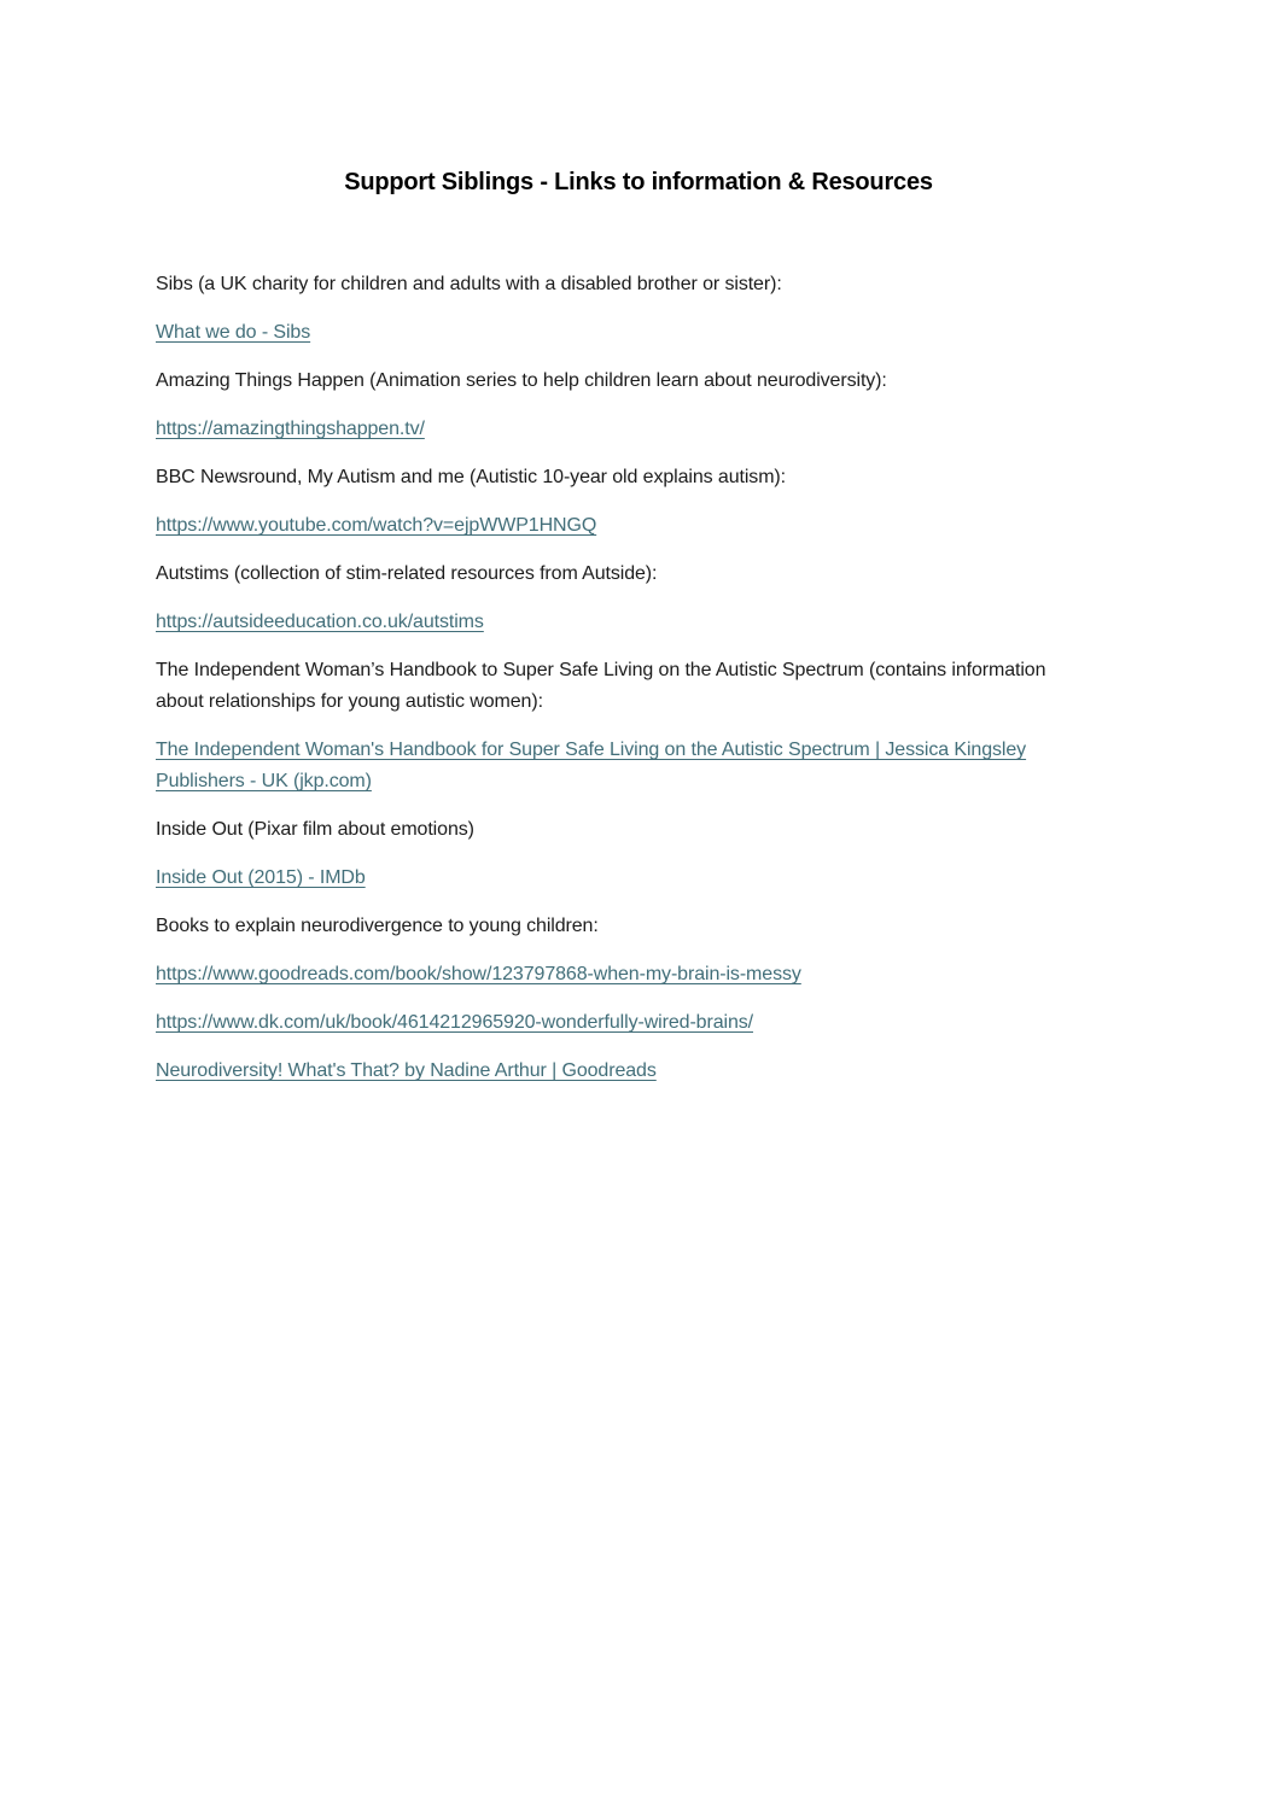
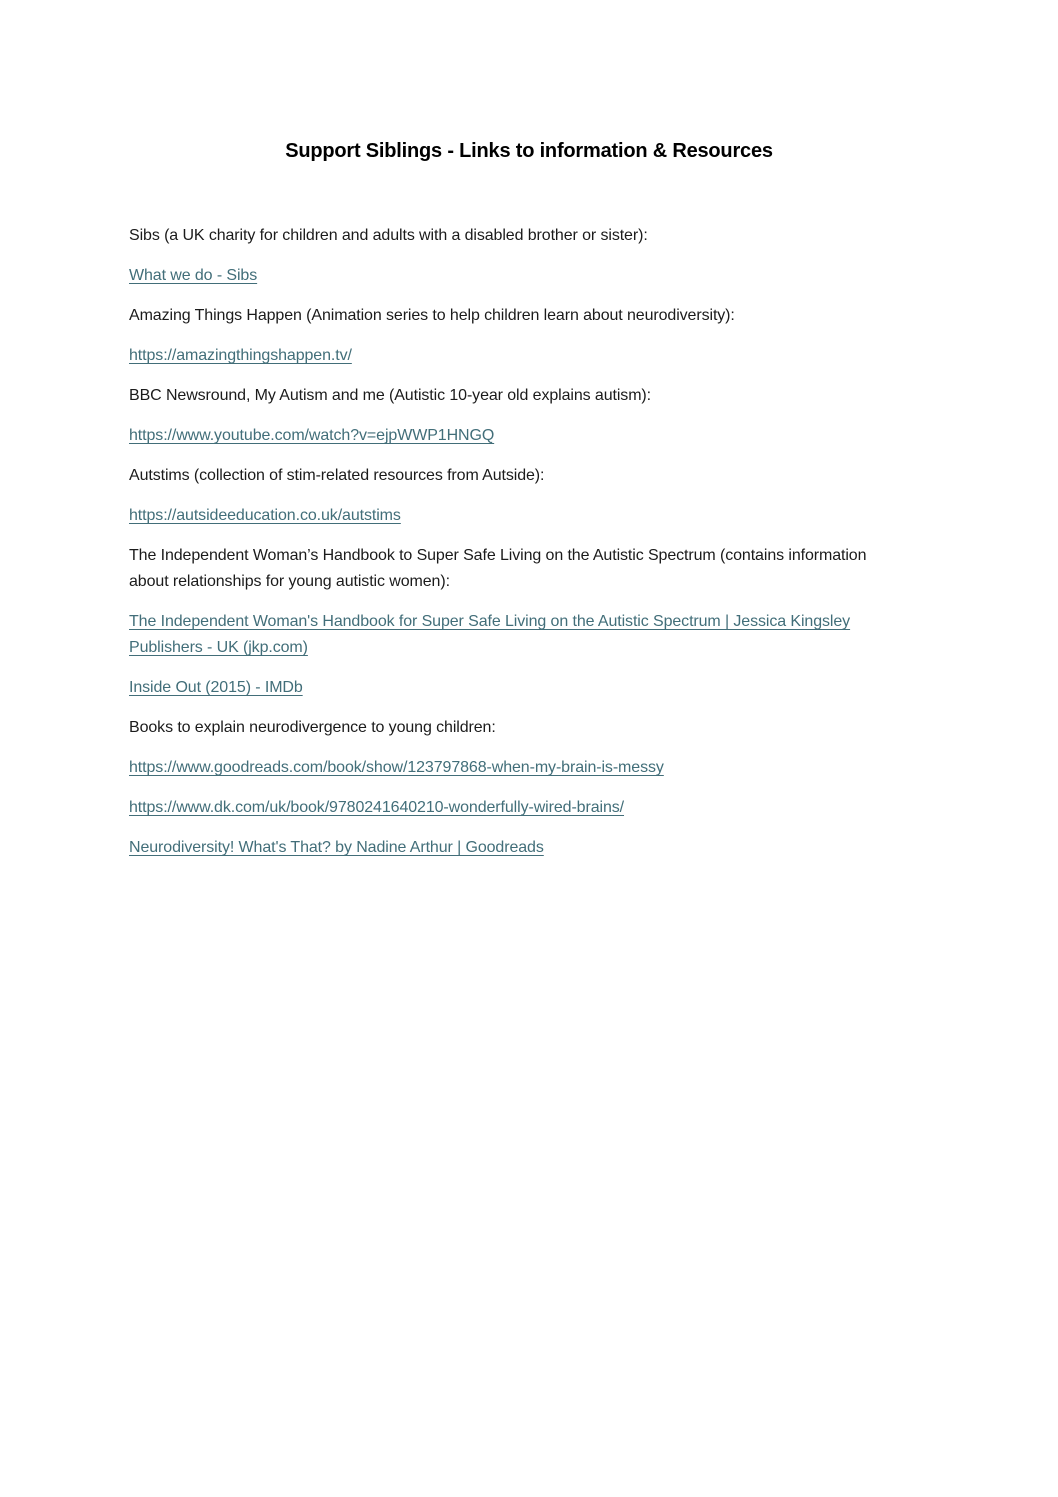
  Support Siblings - Links to information & Resources
  Sibs (a UK charity for children and adults with a disabled brother or sister):
  What we do - Sibs
  Amazing Things Happen (Animation series to help children learn about neurodiversity):
  https://amazingthingshappen.tv/
  BBC Newsround, My Autism and me (Autistic 10-year old explains autism):
  https://www.youtube.com/watch?v=ejpWWP1HNGQ
  Autstims (collection of stim-related resources from Autside):
  https://autsideeducation.co.uk/autstims
  The Independent Woman’s Handbook to Super Safe Living on the Autistic Spectrum (contains information about relationships for young autistic women):
  The Independent Woman's Handbook for Super Safe Living on the Autistic Spectrum | Jessica Kingsley Publishers - UK (jkp.com)
- Inside Out (Pixar film about emotions)
  Inside Out (2015) - IMDb
  Books to explain neurodivergence to young children:
  https://www.goodreads.com/book/show/123797868-when-my-brain-is-messy
- https://www.dk.com/uk/book/4614212965920-wonderfully-wired-brains/
+ https://www.dk.com/uk/book/9780241640210-wonderfully-wired-brains/
  Neurodiversity! What's That? by Nadine Arthur | Goodreads
